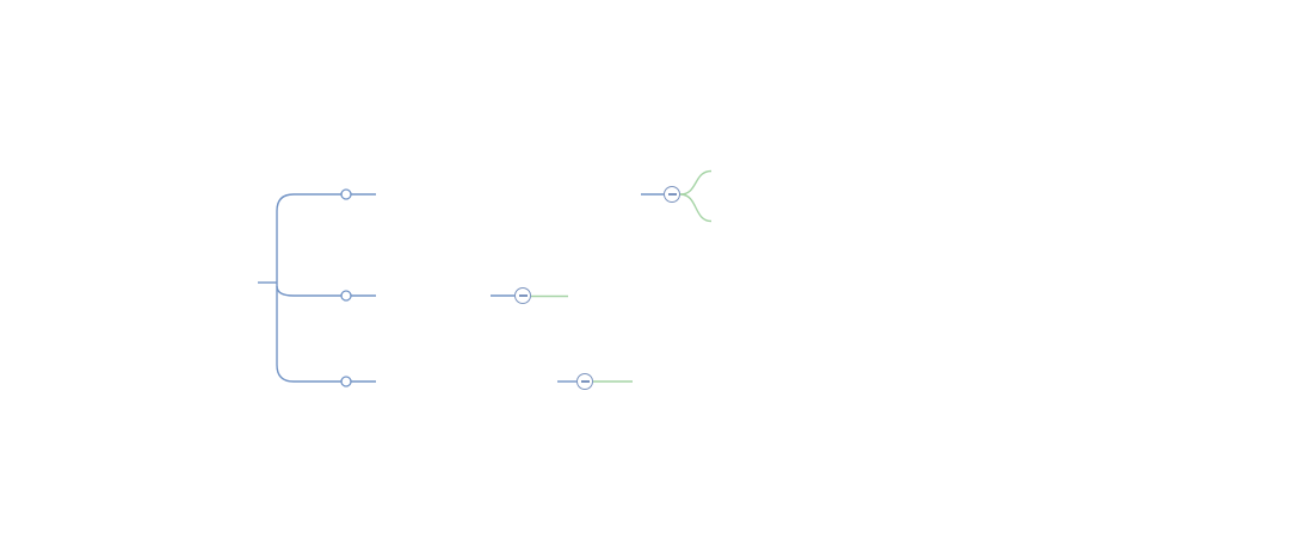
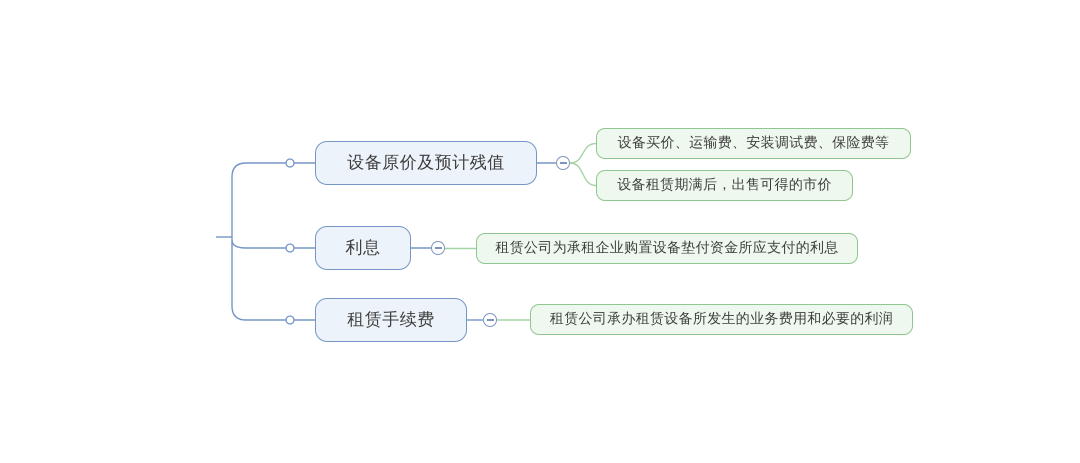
+ 设备原价及预计残值
+ 利息
+ 租赁手续费
+ 设备买价、运输费、安装调试费、保险费等
+ 设备租赁期满后，出售可得的市价
+ 租赁公司为承租企业购置设备垫付资金所应支付的利息
+ 租赁公司承办租赁设备所发生的业务费用和必要的利润
